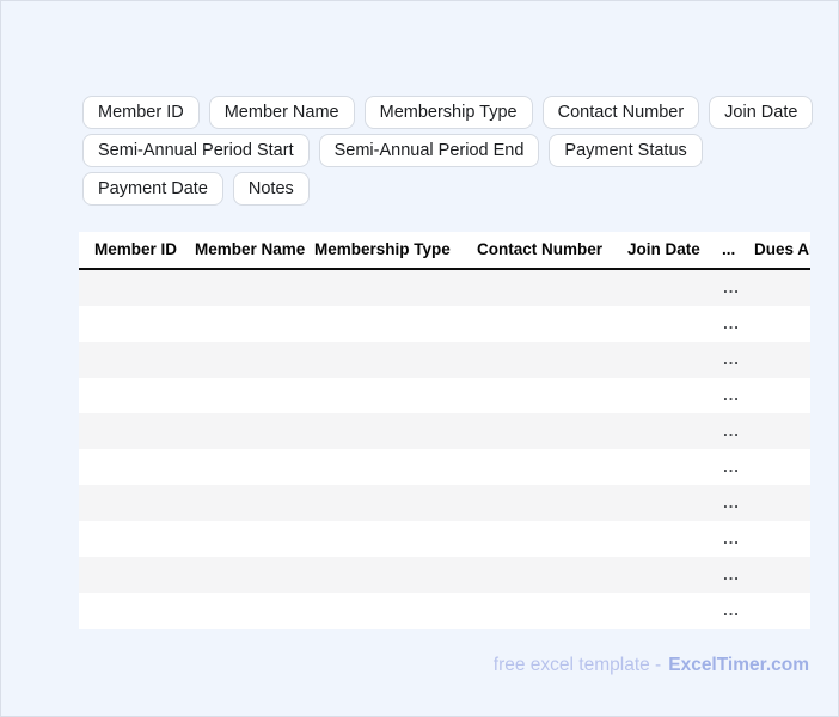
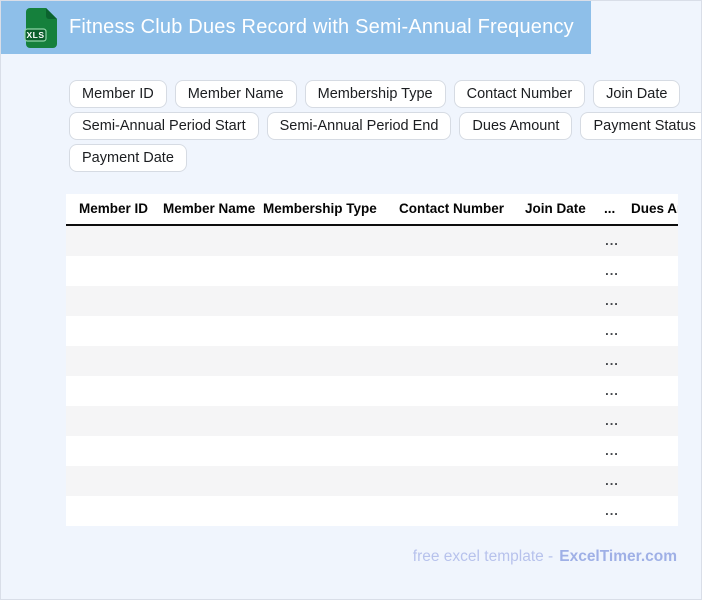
+ XLS
+ Fitness Club Dues Record with Semi-Annual Frequency
  Member ID
  Member Name
  Membership Type
  Contact Number
  Join Date
  Semi-Annual Period Start
  Semi-Annual Period End
+ Dues Amount
  Payment Status
  Payment Date
- Notes
  Member ID
  Member Name
  Membership Type
  Contact Number
  Join Date
  ...
  ...
  ...
  ...
  ...
  ...
  ...
  ...
  ...
  ...
  ...
  free excel template - ExcelTimer.com
